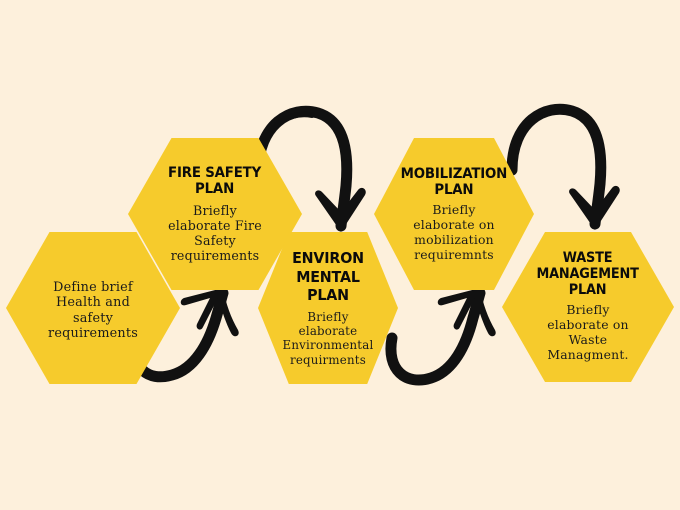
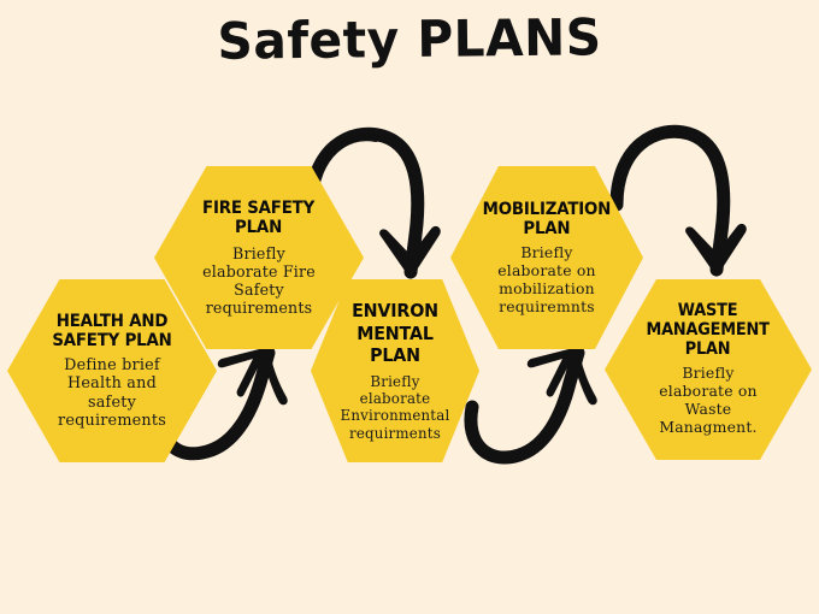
+ Safety PLANS
+ HEALTH AND
+ SAFETY PLAN
  Define brief
  Health and
  safety
  requirements
  FIRE SAFETY
  PLAN
  Briefly
  elaborate Fire
  Safety
  requirements
  ENVIRON
  MENTAL
  PLAN
  Briefly
  elaborate
  Environmental
  requirments
  MOBILIZATION
  PLAN
  Briefly
  elaborate on
  mobilization
  requiremnts
  WASTE
  MANAGEMENT
  PLAN
  Briefly
  elaborate on
  Waste
  Managment.
